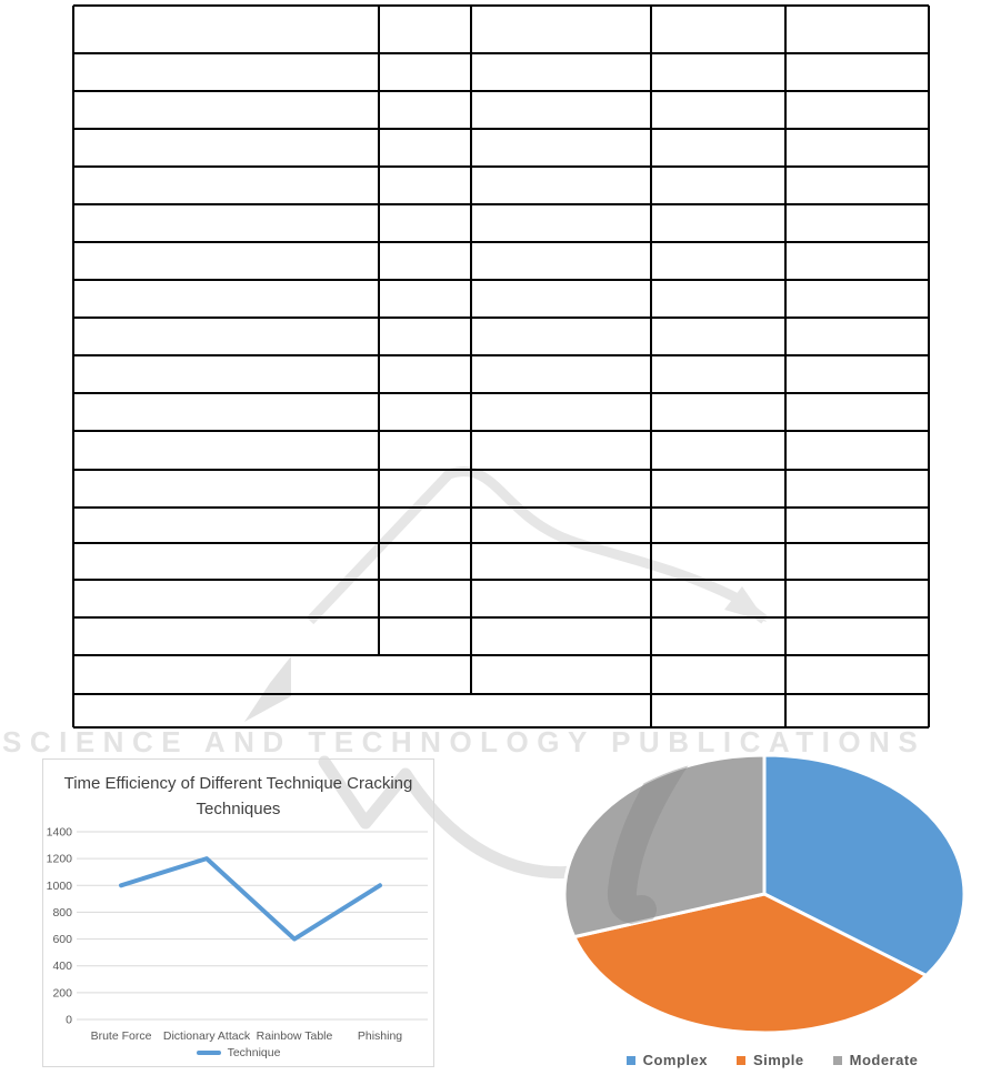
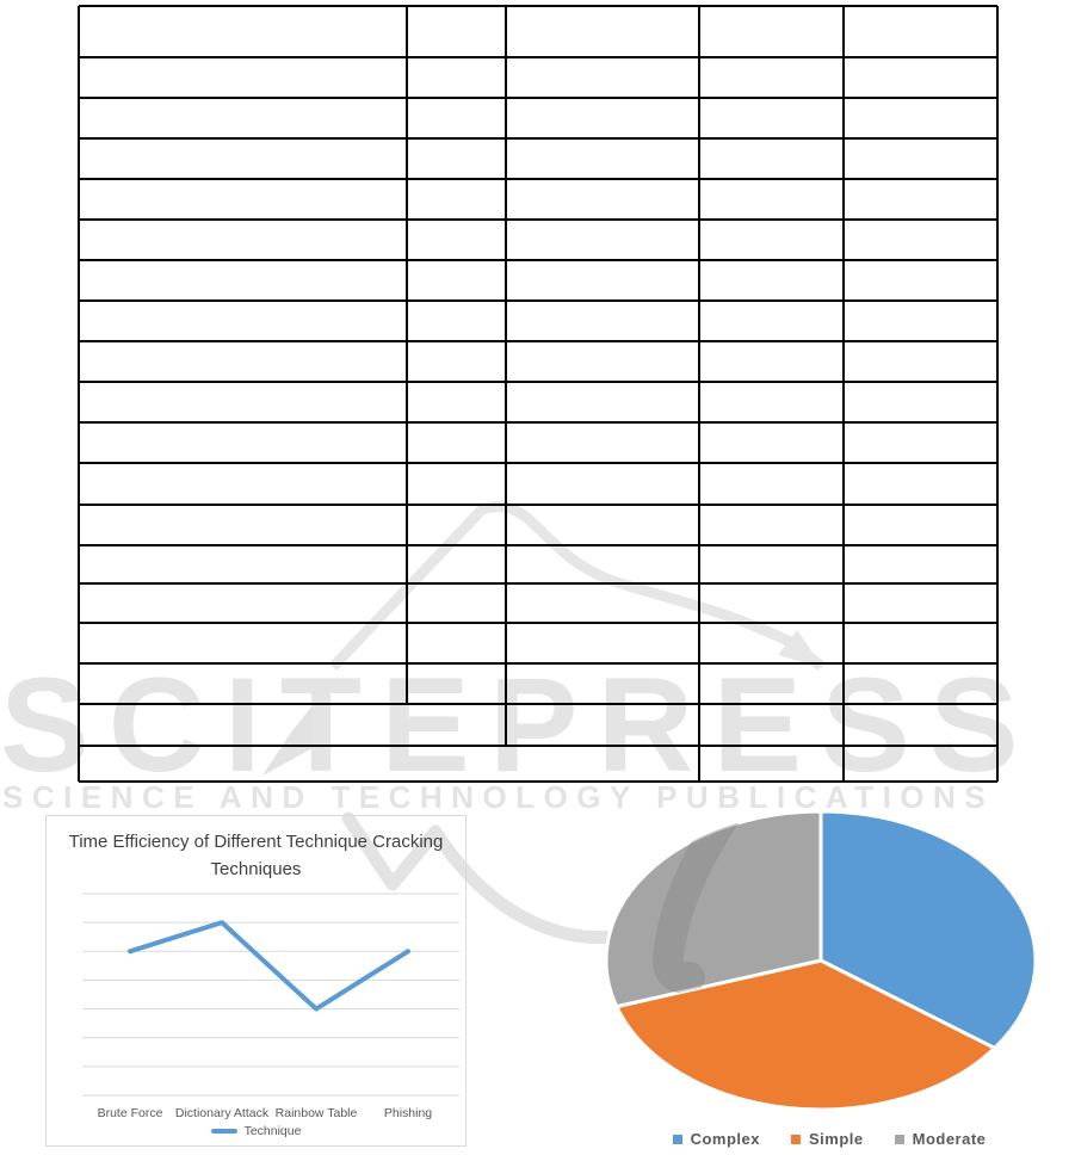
+ SCITEPRESS
  SCIENCE AND TECHNOLOGY PUBLICATIONS
  Time Efficiency of Different Technique Cracking
  Techniques
- 0
- 200
- 400
- 600
- 800
- 1000
- 1200
- 1400
  Brute Force
  Dictionary Attack
  Rainbow Table
  Phishing
  Technique
  Complex
  Simple
  Moderate
